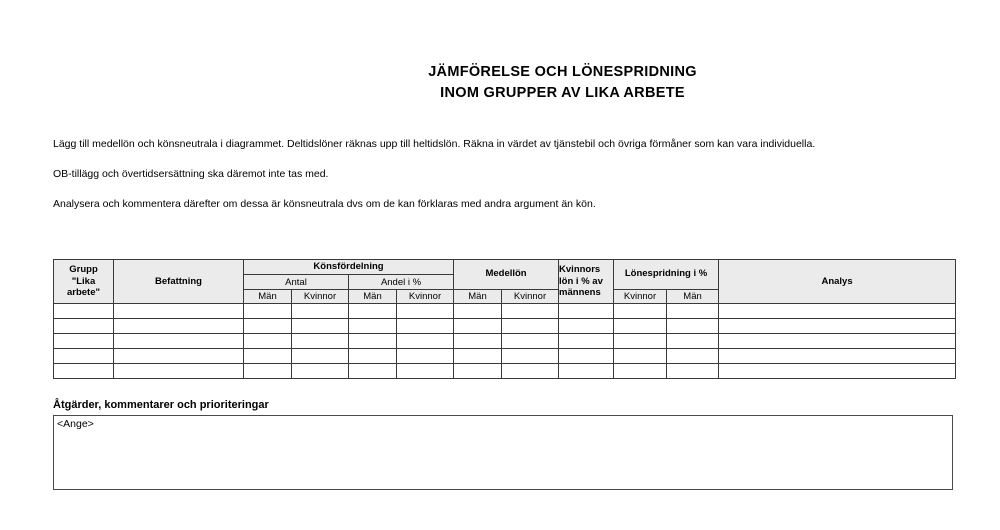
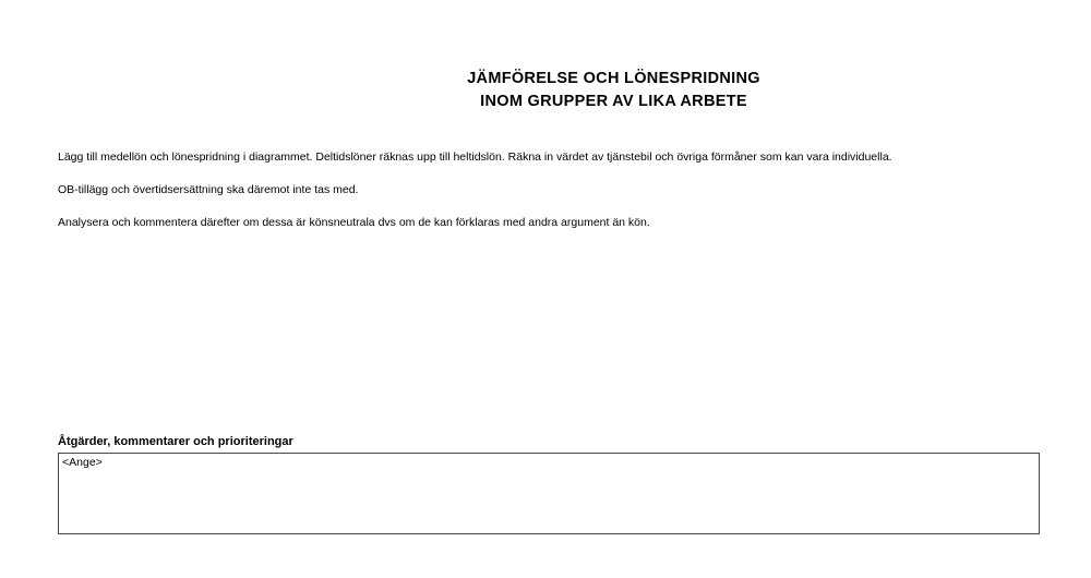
  JÄMFÖRELSE OCH LÖNESPRIDNING
  INOM GRUPPER AV LIKA ARBETE
- Lägg till medellön och könsneutrala i diagrammet. Deltidslöner räknas upp till heltidslön. Räkna in värdet av tjänstebil och övriga förmåner som kan vara individuella.
+ Lägg till medellön och lönespridning i diagrammet. Deltidslöner räknas upp till heltidslön. Räkna in värdet av tjänstebil och övriga förmåner som kan vara individuella.
  OB-tillägg och övertidsersättning ska däremot inte tas med.
  Analysera och kommentera därefter om dessa är könsneutrala dvs om de kan förklaras med andra argument än kön.
- Grupp "Lika arbete"	Befattning	Könsfördelning	Medellön	Kvinnors lön i % av männens	Lönespridning i %	Analys
- Antal	Andel i %
- Män	Kvinnor	Män	Kvinnor	Män	Kvinnor	Kvinnor	Män
  Åtgärder, kommentarer och prioriteringar
  <Ange>
